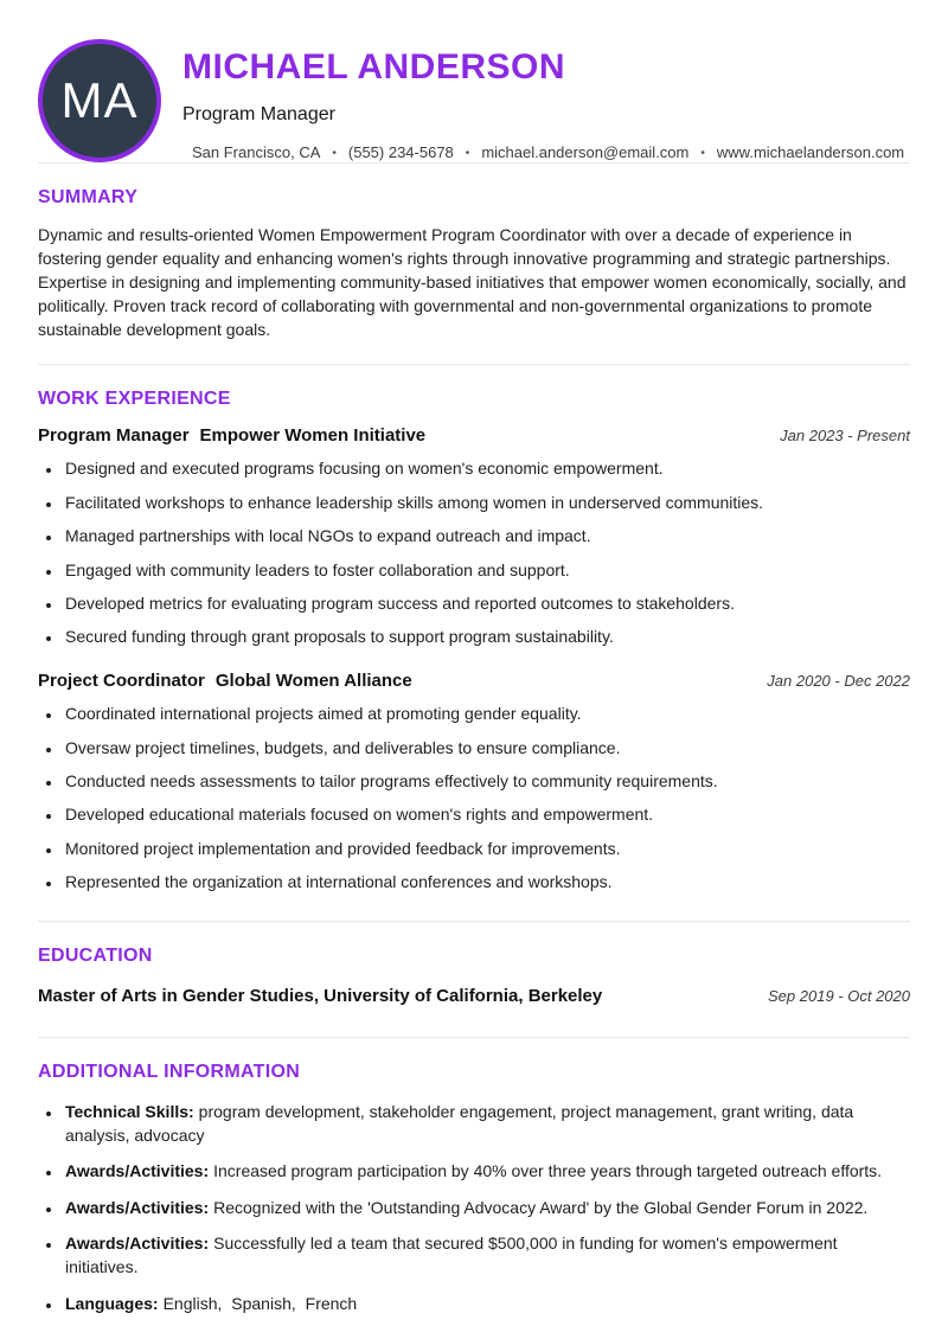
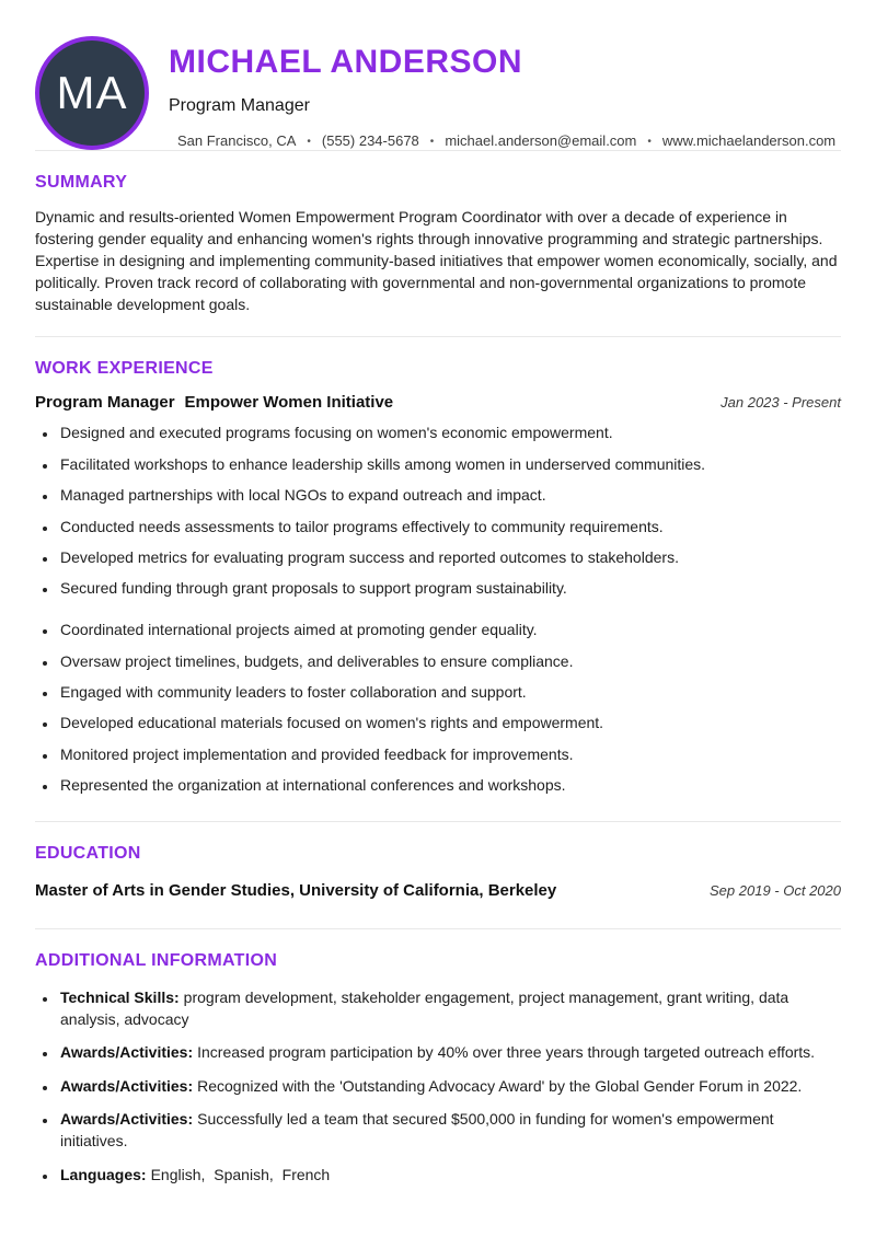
  MA
  MICHAEL ANDERSON
  Program Manager
  San Francisco, CA • (555) 234-5678 • michael.anderson@email.com • www.michaelanderson.com
  SUMMARY
  Dynamic and results-oriented Women Empowerment Program Coordinator with over a decade of experience in fostering gender equality and enhancing women's rights through innovative programming and strategic partnerships. Expertise in designing and implementing community-based initiatives that empower women economically, socially, and politically. Proven track record of collaborating with governmental and non-governmental organizations to promote sustainable development goals.
  WORK EXPERIENCE
  Program Manager Empower Women Initiative
  Jan 2023 - Present
  Designed and executed programs focusing on women's economic empowerment.
  Facilitated workshops to enhance leadership skills among women in underserved communities.
  Managed partnerships with local NGOs to expand outreach and impact.
- Engaged with community leaders to foster collaboration and support.
+ Conducted needs assessments to tailor programs effectively to community requirements.
  Developed metrics for evaluating program success and reported outcomes to stakeholders.
  Secured funding through grant proposals to support program sustainability.
- Project Coordinator Global Women Alliance
- Jan 2020 - Dec 2022
  Coordinated international projects aimed at promoting gender equality.
  Oversaw project timelines, budgets, and deliverables to ensure compliance.
- Conducted needs assessments to tailor programs effectively to community requirements.
+ Engaged with community leaders to foster collaboration and support.
  Developed educational materials focused on women's rights and empowerment.
  Monitored project implementation and provided feedback for improvements.
  Represented the organization at international conferences and workshops.
  EDUCATION
  Master of Arts in Gender Studies, University of California, Berkeley
  Sep 2019 - Oct 2020
  ADDITIONAL INFORMATION
  Technical Skills: program development, stakeholder engagement, project management, grant writing, data analysis, advocacy
  Awards/Activities: Increased program participation by 40% over three years through targeted outreach efforts.
  Awards/Activities: Recognized with the 'Outstanding Advocacy Award' by the Global Gender Forum in 2022.
  Awards/Activities: Successfully led a team that secured $500,000 in funding for women's empowerment initiatives.
  Languages: English, Spanish, French
